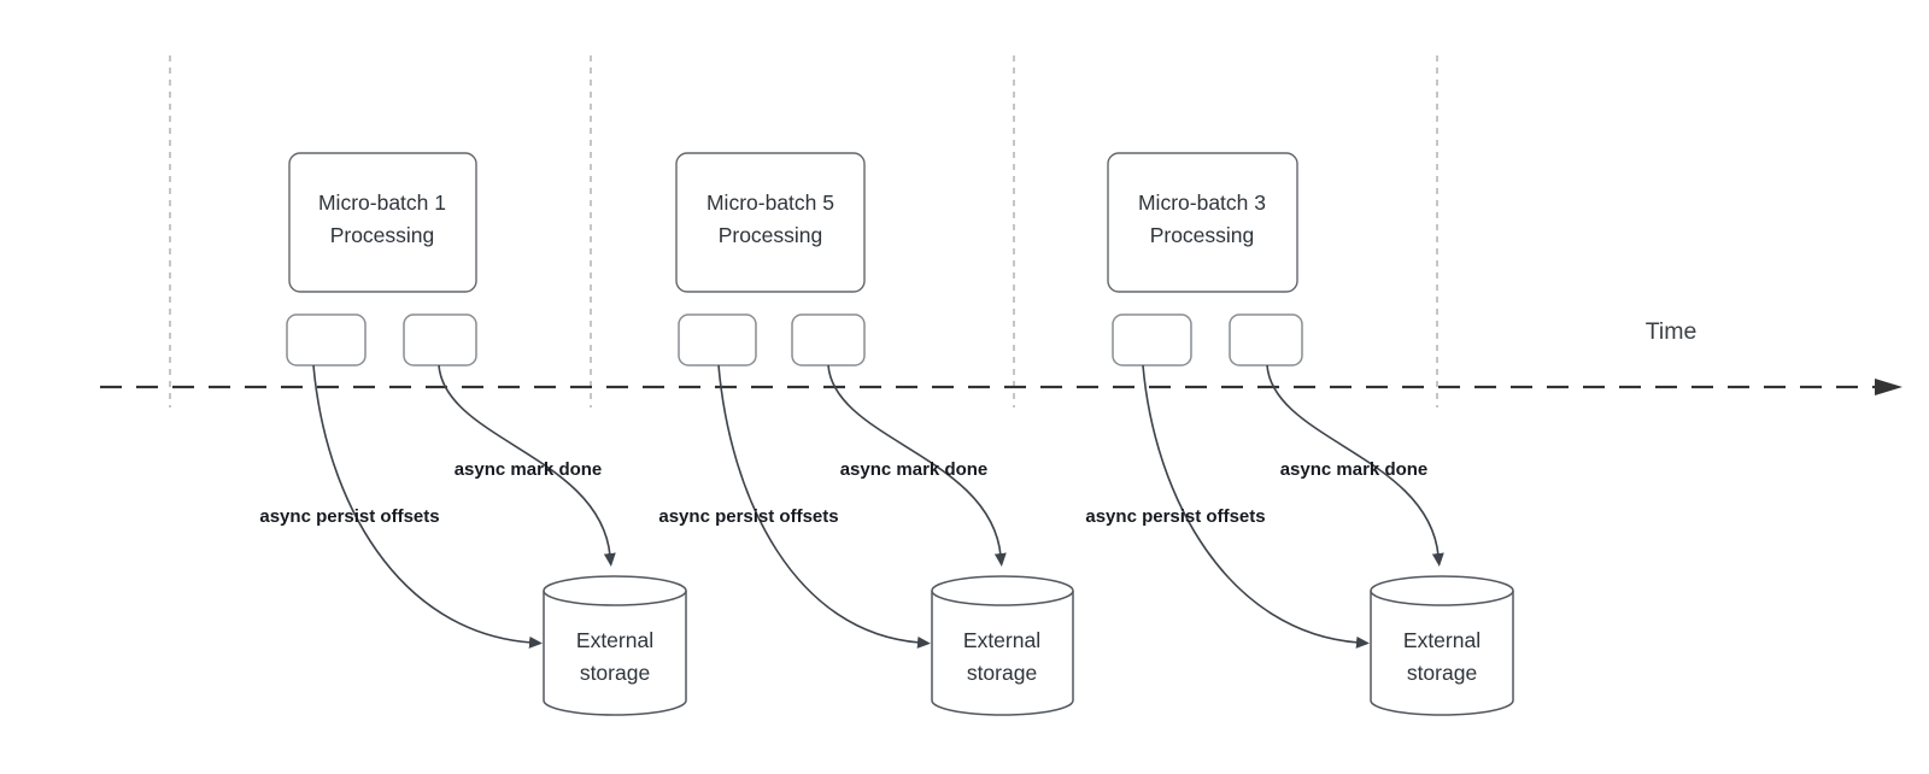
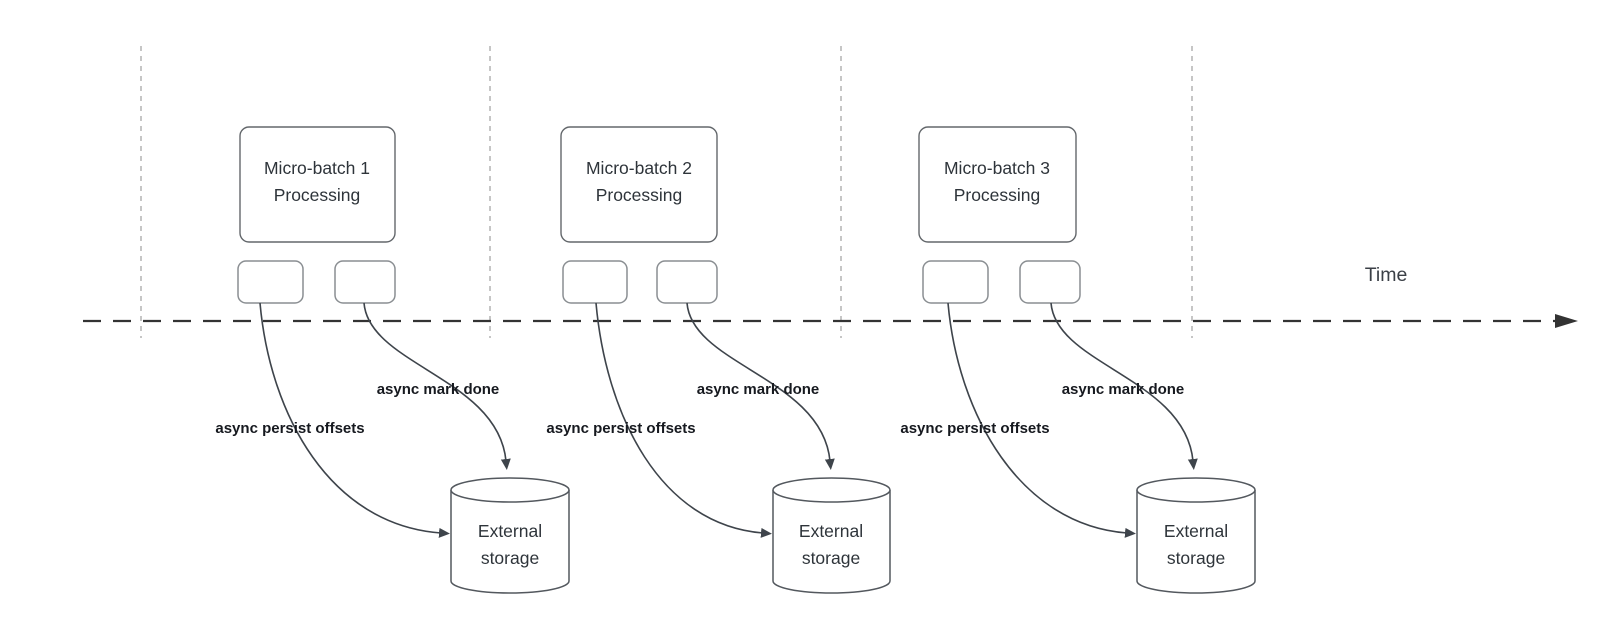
  Time
  Micro-batch 1
  Processing
  async persist offsets
  async mark done
  External
  storage
- Micro-batch 5
+ Micro-batch 2
  Processing
  async persist offsets
  async mark done
  External
  storage
  Micro-batch 3
  Processing
  async persist offsets
  async mark done
  External
  storage
